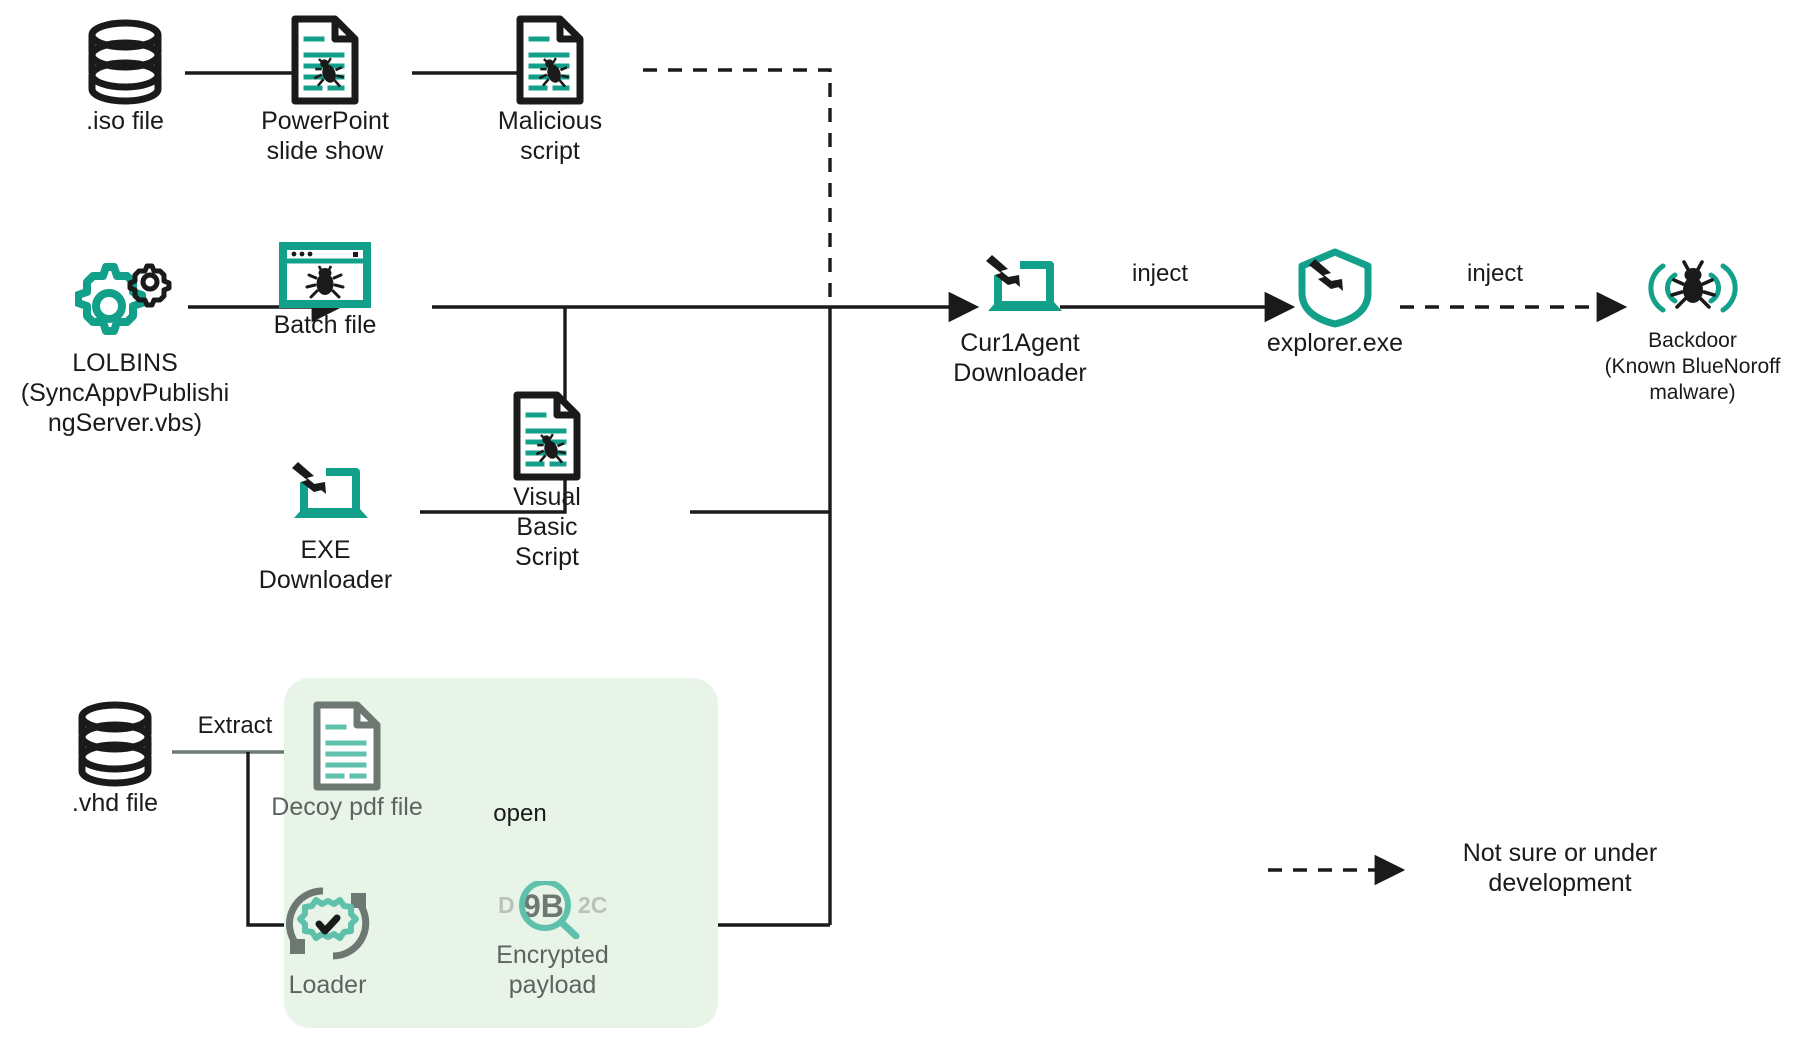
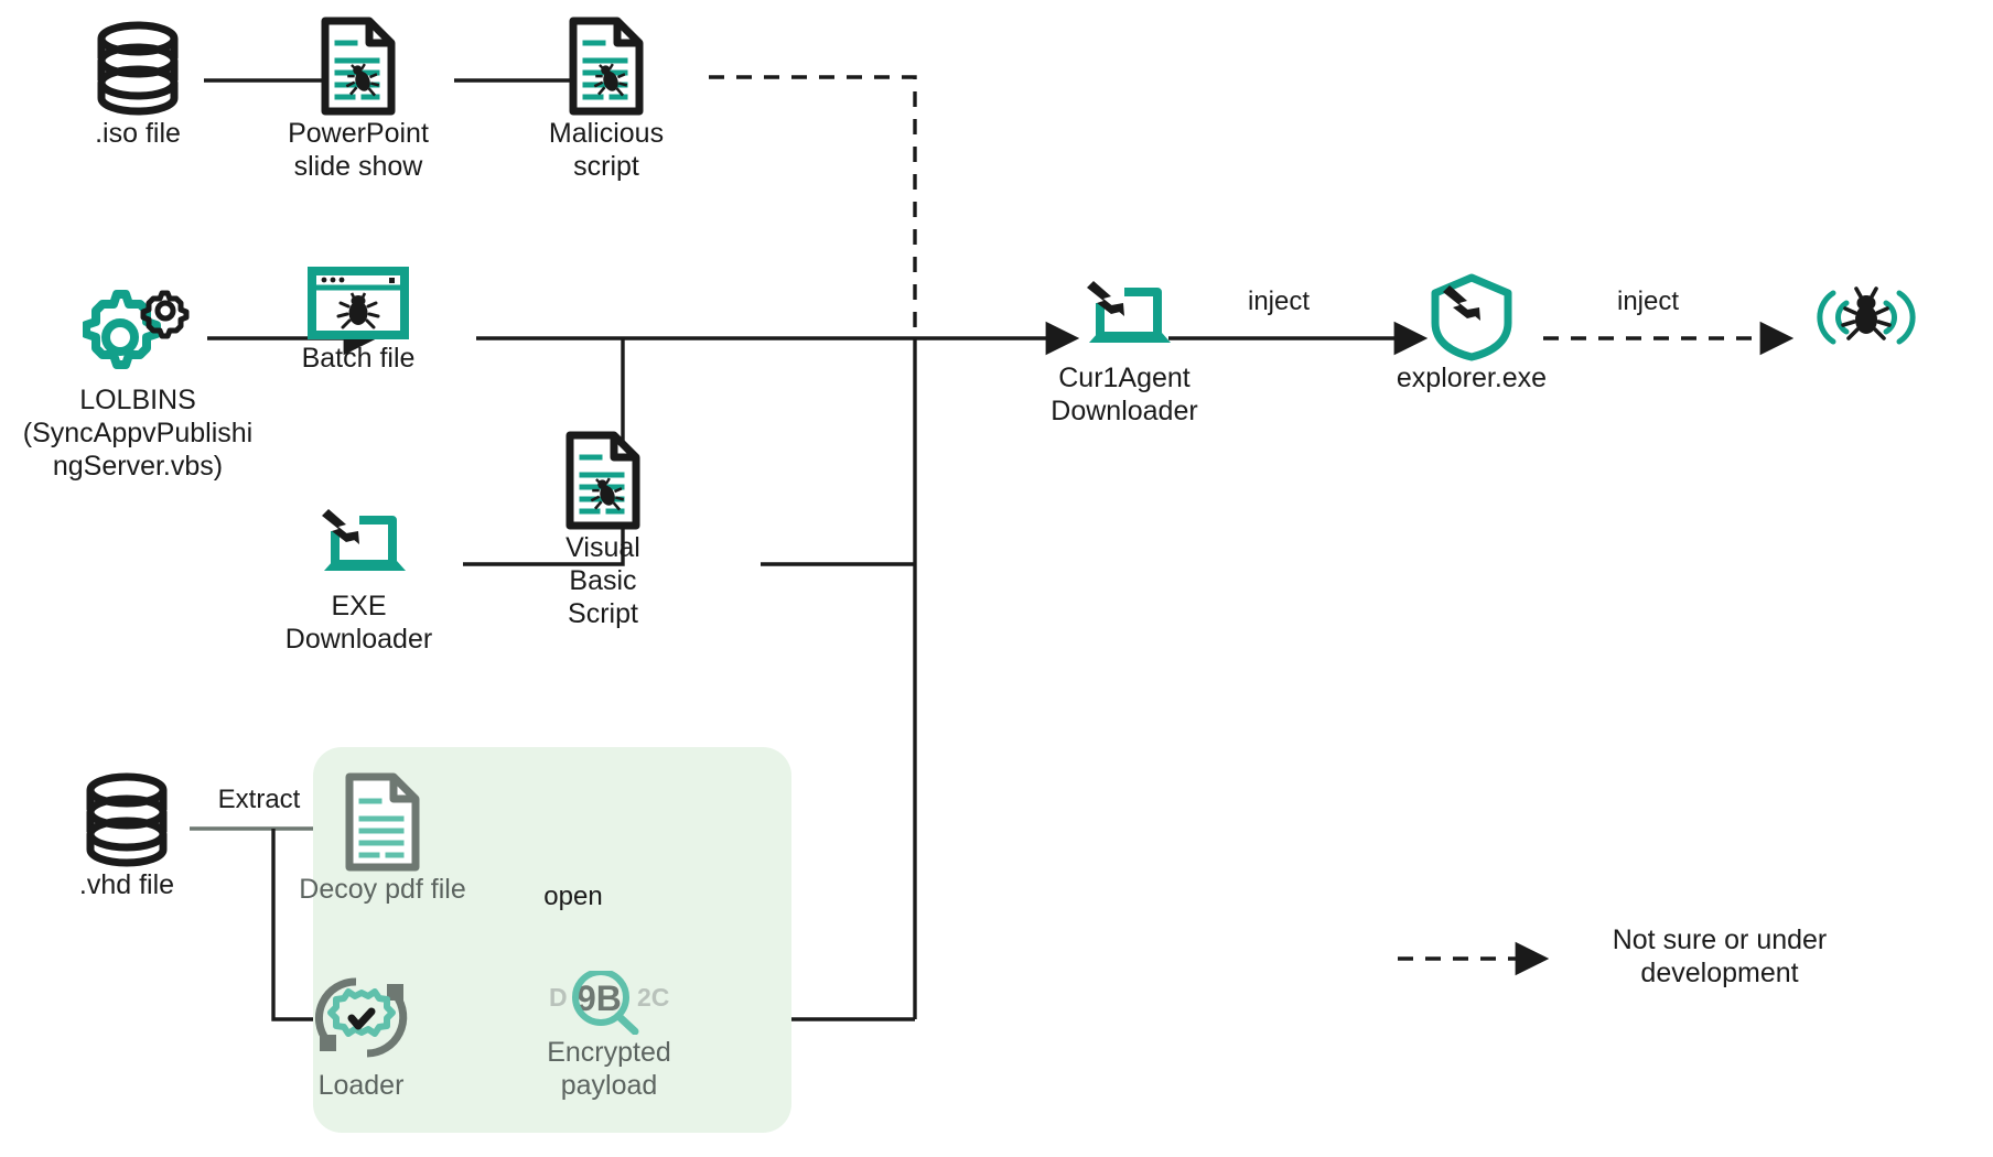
  .iso file
  PowerPoint
  slide show
  Malicious script
  LOLBINS
  (SyncAppvPublishi
  ngServer.vbs)
  Batch file
  EXE
  Downloader
  Visual Basic
  Script
  Cur1Agent
  Downloader
  explorer.exe
- Backdoor
- (Known BlueNoroff
- malware)
  .vhd file
  Decoy pdf file
  Loader
  D
  2C
  9B
  Encrypted
  payload
  inject
  inject
  Extract
  open
  Not sure or under
  development
